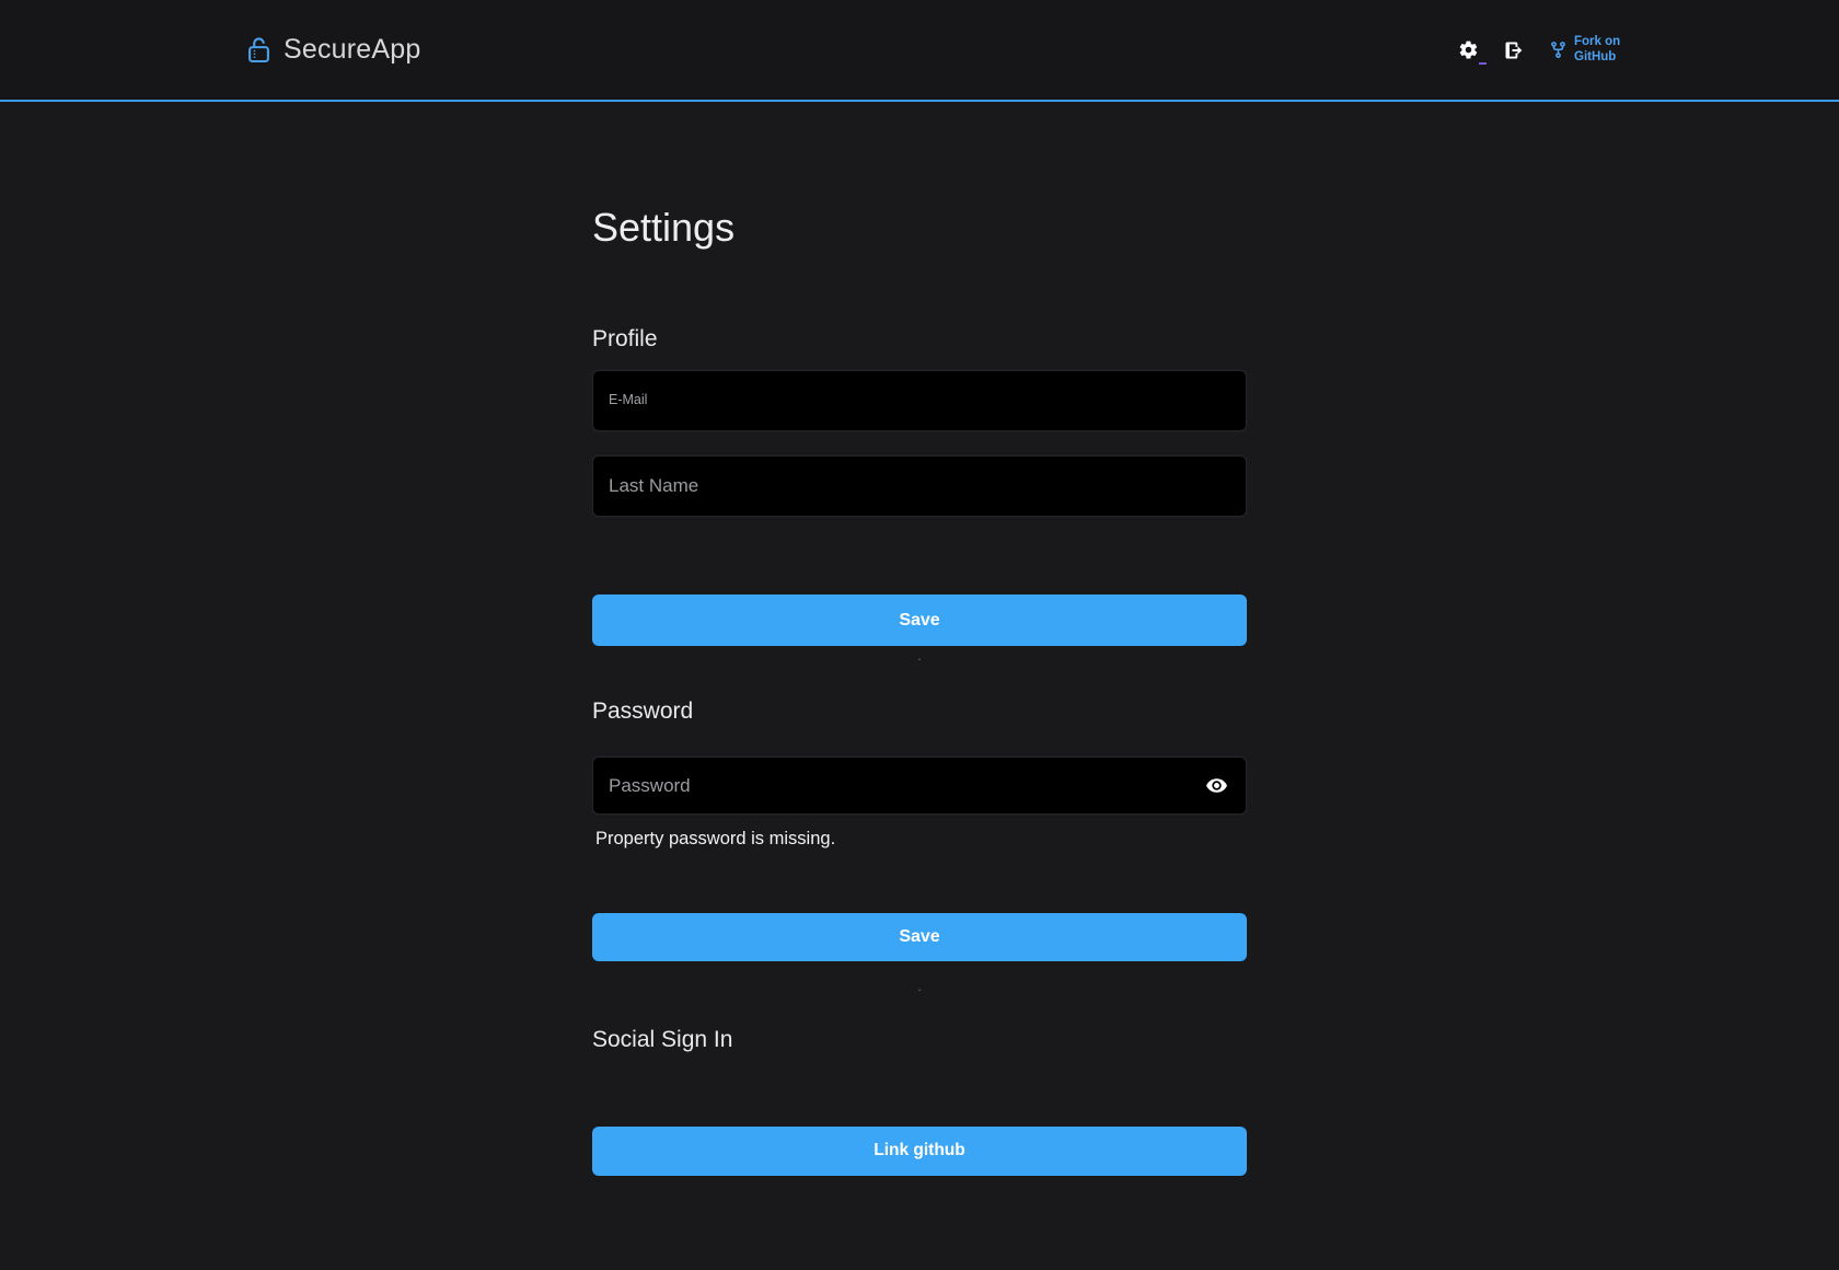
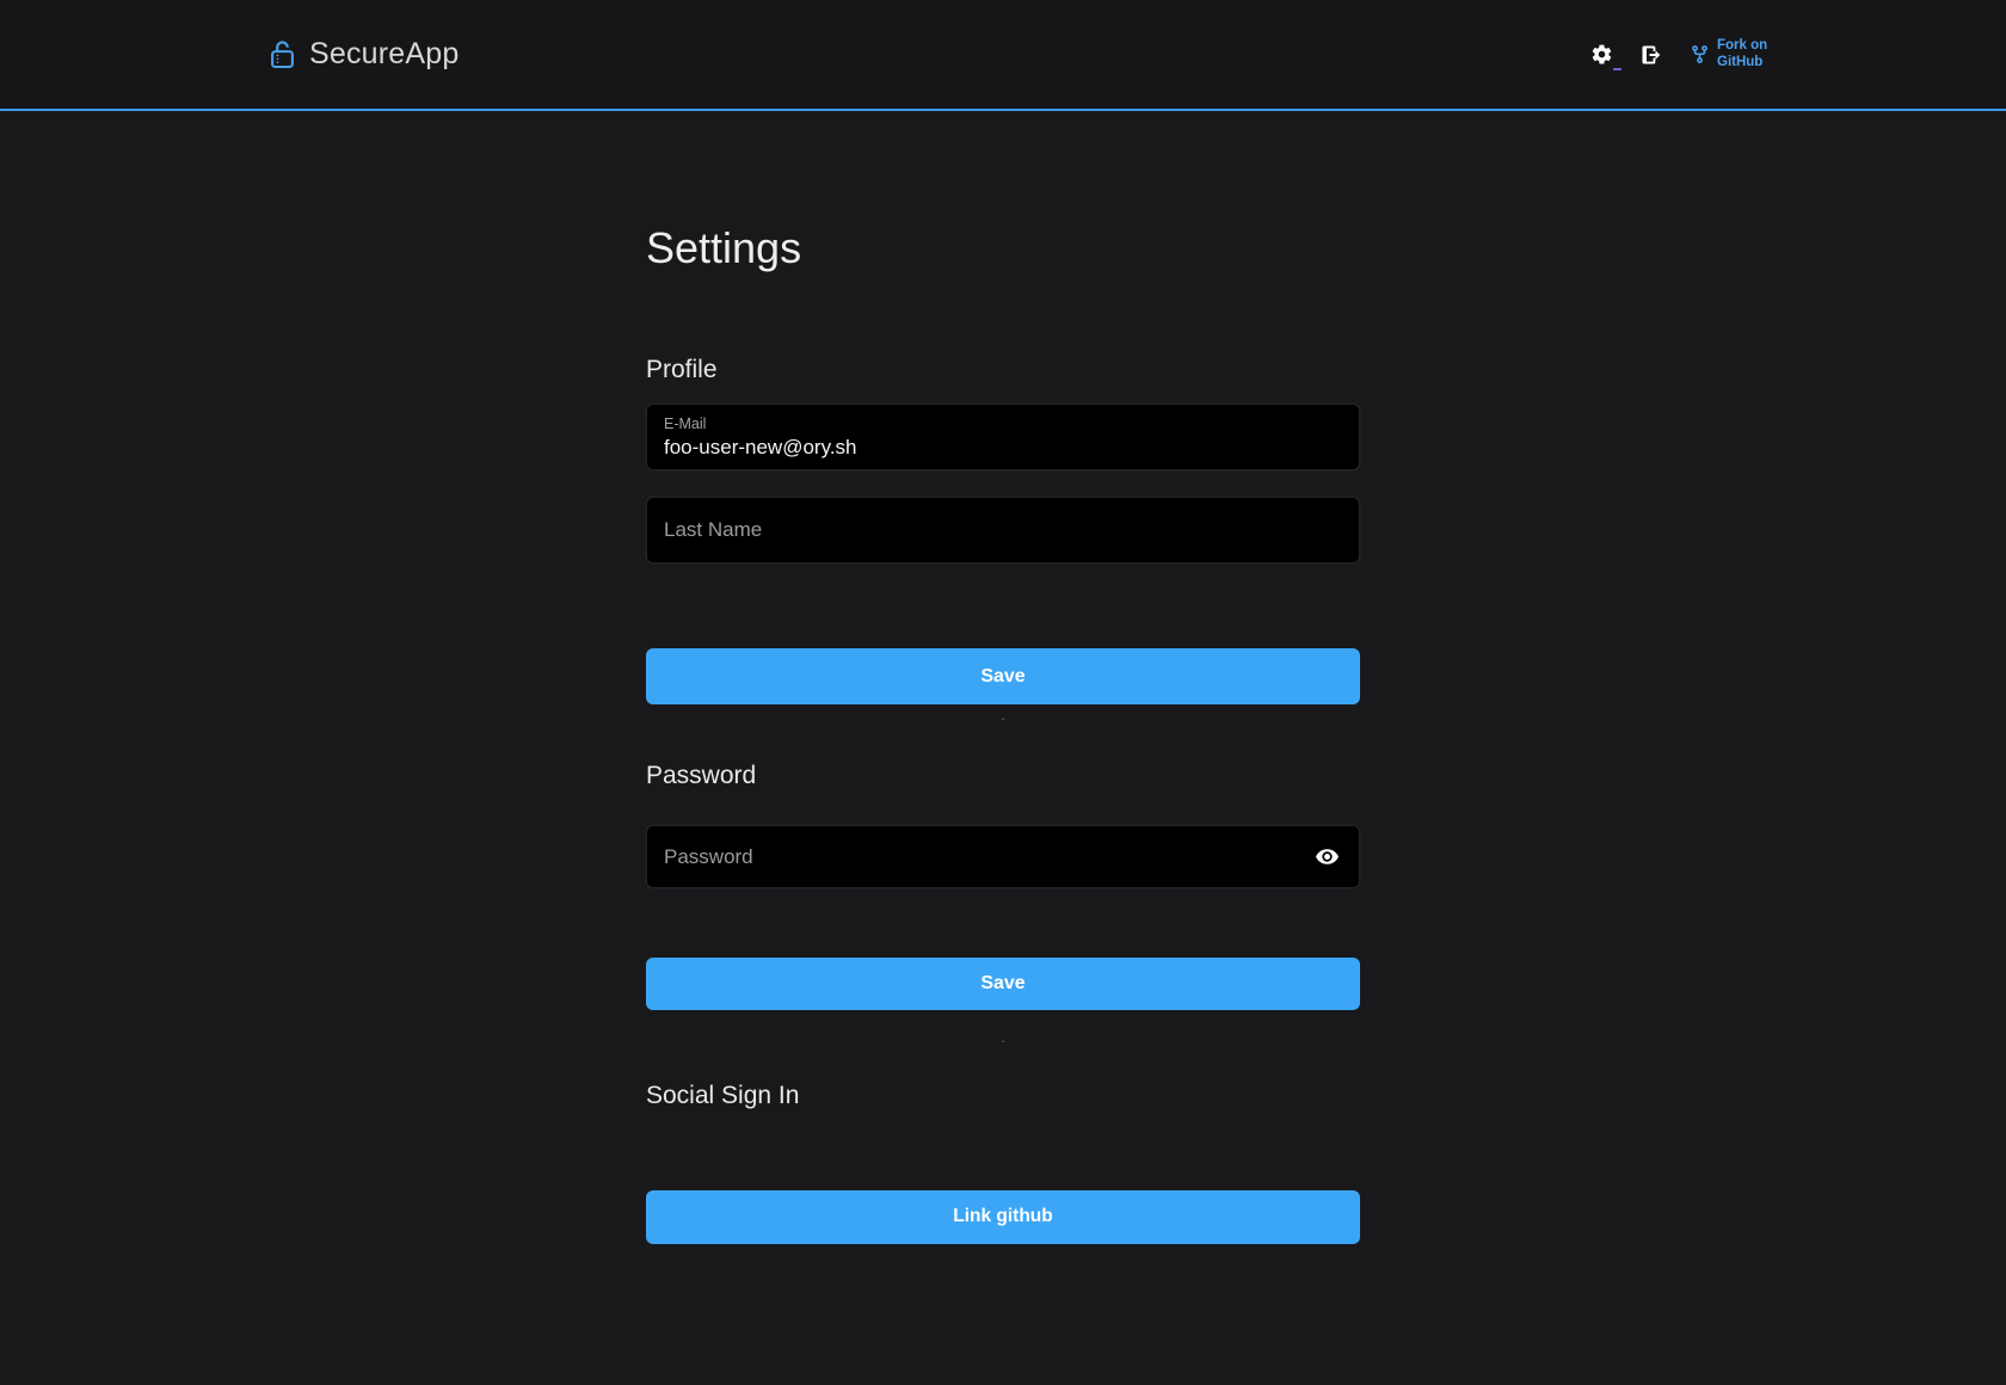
  SecureApp
  Fork on GitHub
  Settings
  Profile
  E-Mail
+ foo-user-new@ory.sh
  Last Name
  Save
  .
  Password
  Password
- Property password is missing.
  Save
  .
  Social Sign In
  Link github
